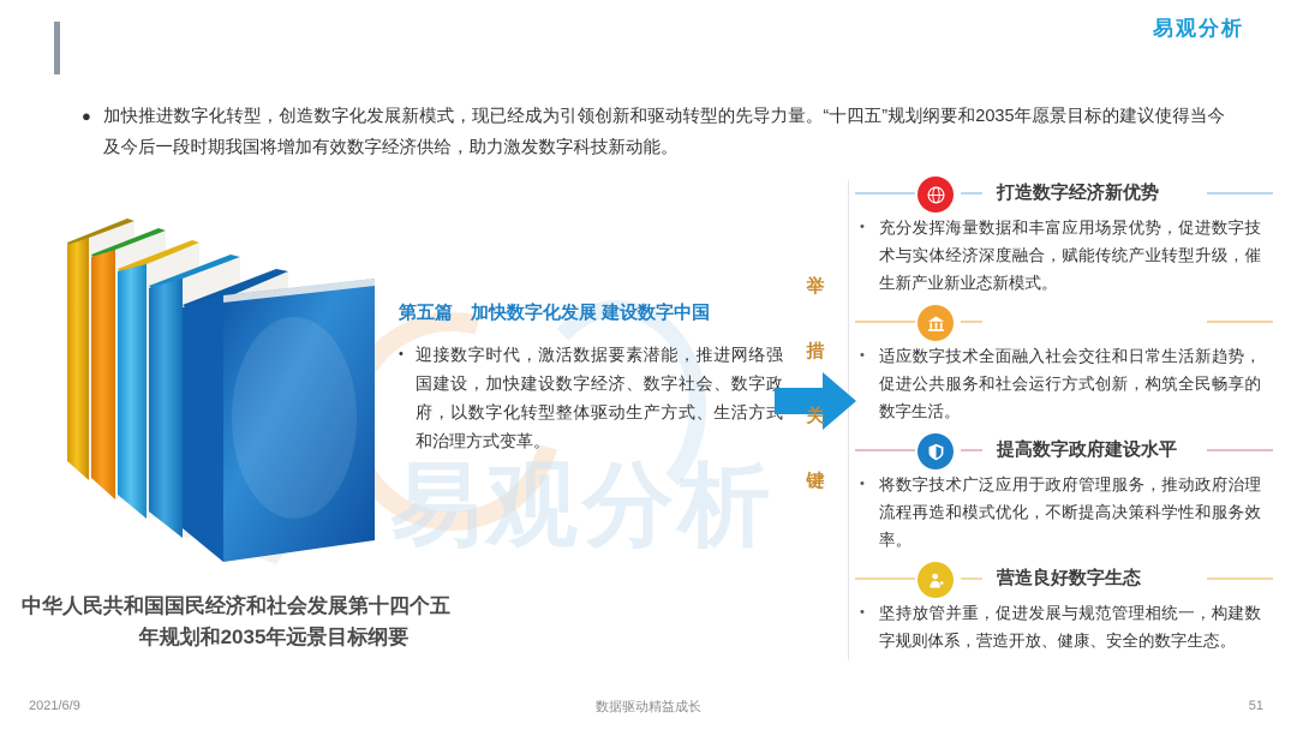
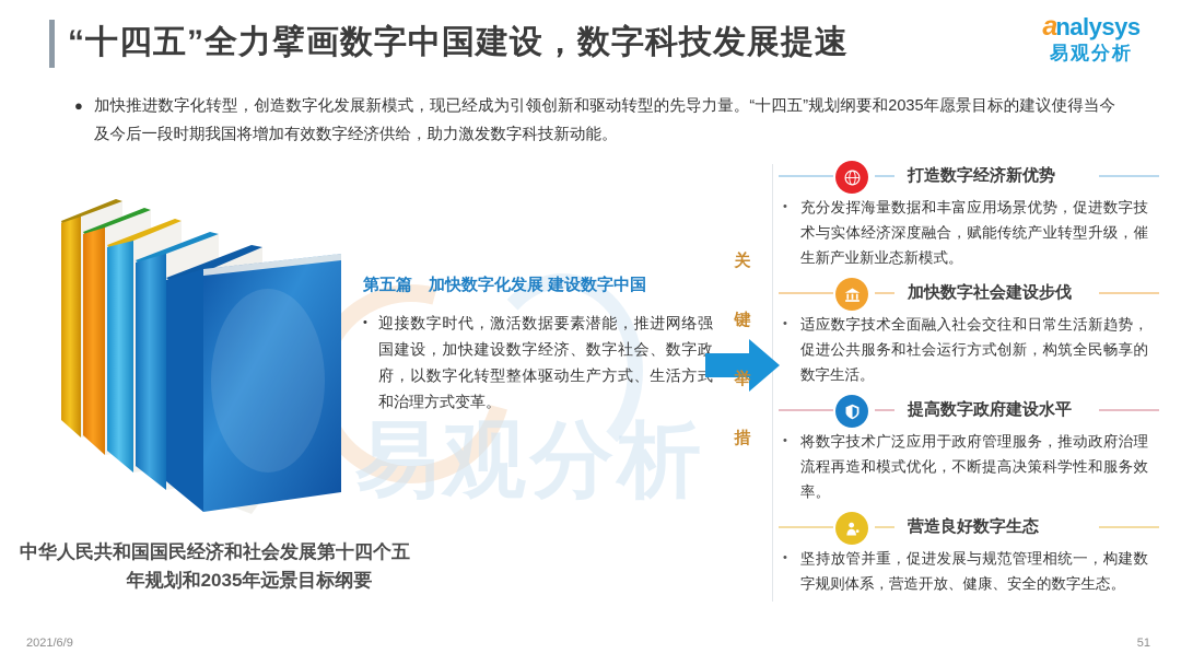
  易观分析
+ “十四五”全力擘画数字中国建设，数字科技发展提速
+ a
+ nalysys
  易观分析
  ●
  加快推进数字化转型，创造数字化发展新模式，现已经成为引领创新和驱动转型的先导力量。“十四五”规划纲要和2035年愿景目标的建议使得当今及今后一段时期我国将增加有效数字经济供给，助力激发数字科技新动能。
  中华人民共和国国民经济和社会发展第十四个五
  年规划和2035年远景目标纲要
  第五篇 加快数字化发展 建设数字中国
  •
  迎接数字时代，激活数据要素潜能，推进网络强国建设，加快建设数字经济、数字社会、数字政府，以数字化转型整体驱动生产方式、生活方和治理方式变革。
- 举
+ 关
- 措
+ 键
- 关
+ 举
- 键
+ 措
  打造数字经济新优势
  •
  充分发挥海量数据和丰富应用场景优势，促进数字技术与实体经济深度融合，赋能传统产业转型升级，催生新产业新业态新模式。
+ 加快数字社会建设步伐
  •
  适应数字技术全面融入社会交往和日常生活新趋势，促进公共服务和社会运行方式创新，构筑全民畅享的数字生活。
  提高数字政府建设水平
  •
  将数字技术广泛应用于政府管理服务，推动政府治理流程再造和模式优化，不断提高决策科学性和服务效率。
  营造良好数字生态
  •
  坚持放管并重，促进发展与规范管理相统一，构建数字规则体系，营造开放、健康、安全的数字生态。
  2021/6/9
- 数据驱动精益成长
  51
